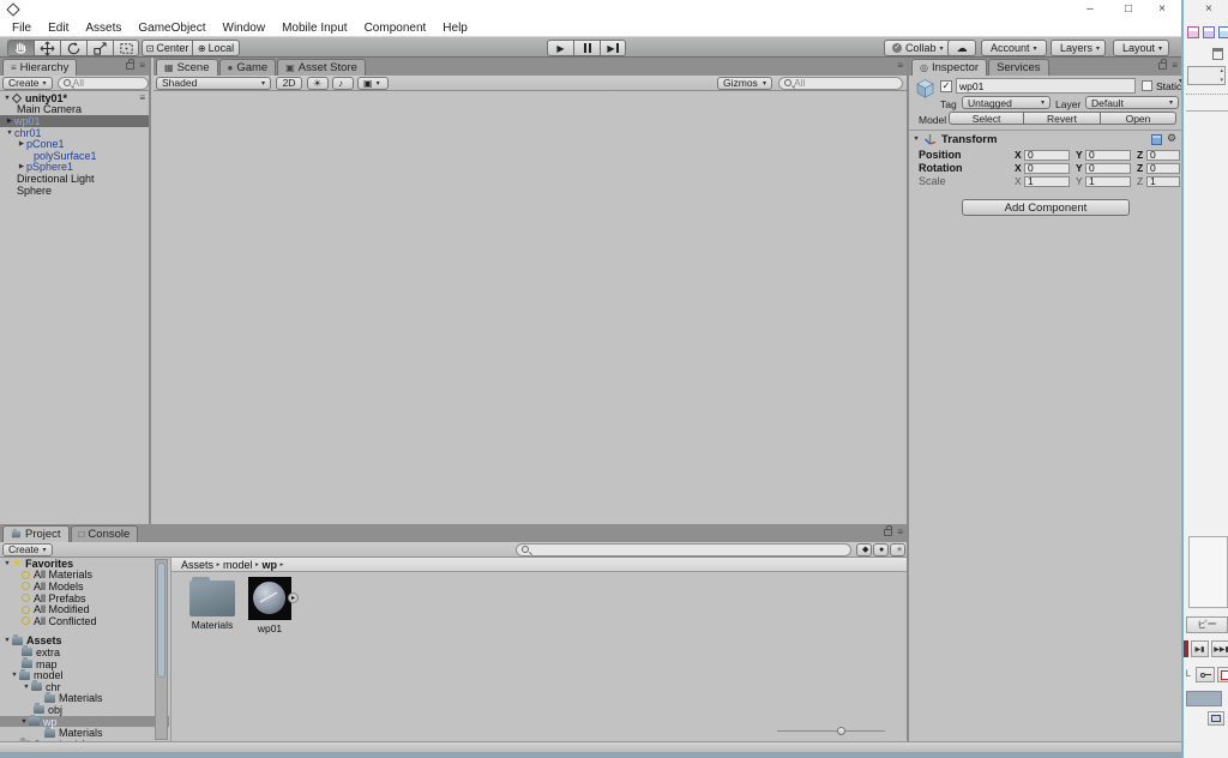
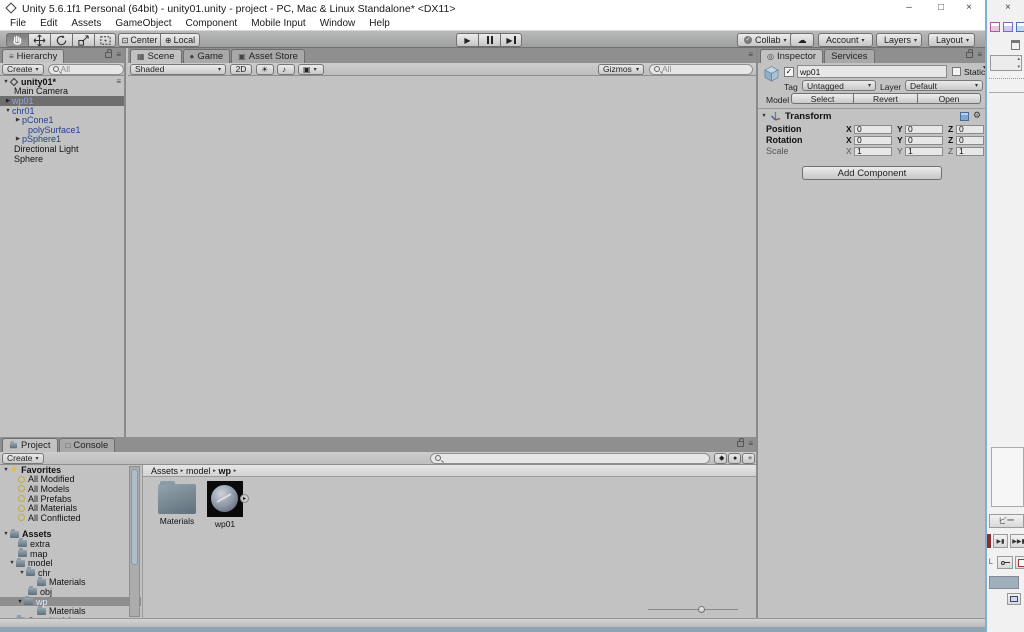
+ Unity 5.6.1f1 Personal (64bit) - unity01.unity - project - PC, Mac & Linux Standalone* <DX11>
  –
  □
  ×
  File
  Edit
  Assets
  GameObject
- Window
+ Component
  Mobile Input
- Component
+ Window
  Help
  ⊡
  Center
  ⊕
  Local
  ▶
  ▶
  Collab
  ☁
  Account
  Layers
  Layout
  ≡
  Hierarchy
  ≡
  Create
  All
  unity01*
  ≡
  Main Camera
  wp01
  chr01
  pCone1
  polySurface1
  pSphere1
  Directional Light
  Sphere
  ▦
  Scene
  ●
  Game
  ▣
  Asset Store
  ≡
  Shaded
  2D
  ☀
  ♪
  ▣
  Gizmos
  All
  ◎
  Inspector
  Services
  ≡
  ✓
  wp01
  Static
  Tag
  Untagged
  Layer
  Default
  Model
  Select
  Revert
  Open
  Transform
  ⚙
  Position
  X
  0
  Y
  0
  Z
  0
  Rotation
  X
  0
  Y
  0
  Z
  0
  Scale
  X
  1
  Y
  1
  Z
  1
  Add Component
  Project
  □
  Console
  ≡
  Create
  ★
  Favorites
- All Materials
+ All Modified
  All Models
  All Prefabs
- All Modified
+ All Materials
  All Conflicted
  Assets
  extra
  map
  model
  chr
  Materials
  obj
  wp
  Materials
  Assets
  model
  wp
  Materials
  wp01
  ×
  ピー
  Ｌ
